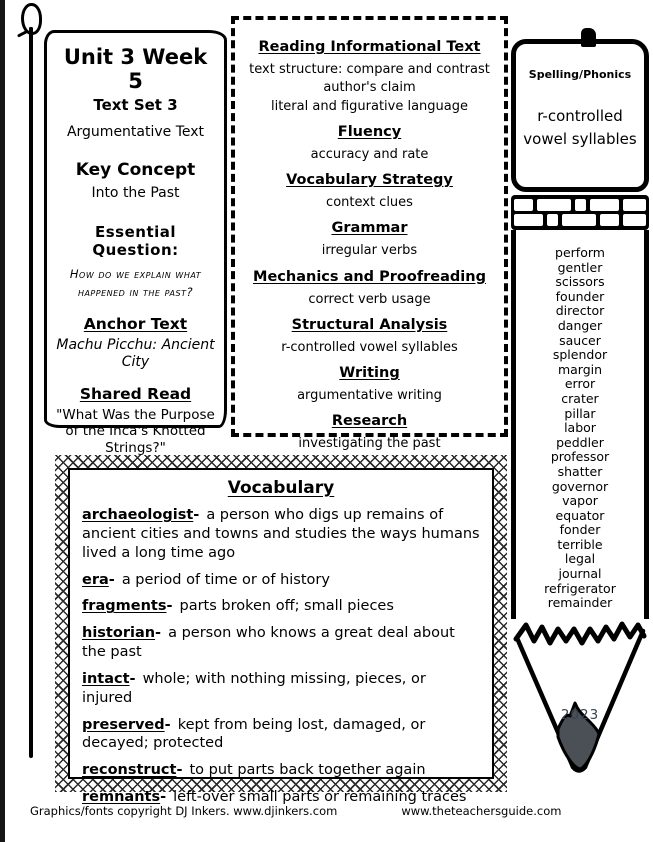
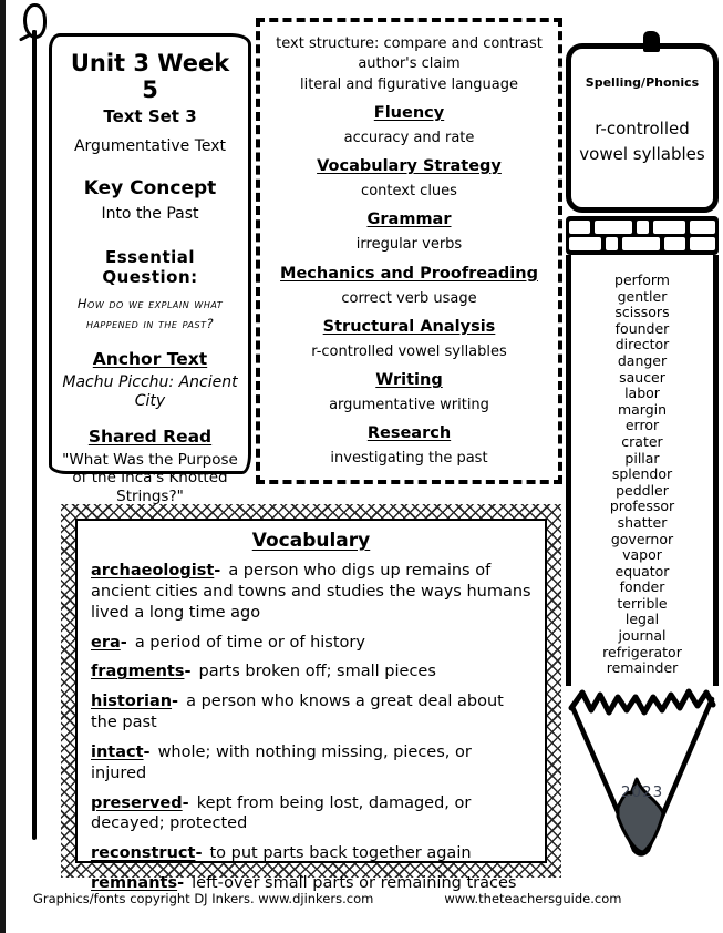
  Unit 3 Week 5
  Text Set 3
  Argumentative Text
  Key Concept
  Into the Past
  Essential Question:
  How do we explain what happened in the past?
  Anchor Text
  Machu Picchu: Ancient City
  Shared Read
  "What Was the Purpose of the Inca's Knotted Strings?"
- Reading Informational Text
  text structure: compare and contrast
  author's claim
  literal and figurative language
  Fluency
  accuracy and rate
  Vocabulary Strategy
  context clues
  Grammar
  irregular verbs
  Mechanics and Proofreading
  correct verb usage
  Structural Analysis
  r-controlled vowel syllables
  Writing
  argumentative writing
  Research
  investigating the past
  Spelling/Phonics
  r-controlled vowel syllables
  perform
  gentler
  scissors
  founder
  director
  danger
  saucer
- splendor
+ labor
  margin
  error
  crater
  pillar
- labor
+ splendor
  peddler
  professor
  shatter
  governor
  vapor
  equator
  fonder
  terrible
  legal
  journal
  refrigerator
  remainder
  2023
  Vocabulary
  archaeologist- a person who digs up remains of ancient cities and towns and studies the ways humans lived a long time ago
  era- a period of time or of history
  fragments- parts broken off; small pieces
  historian- a person who knows a great deal about the past
  intact- whole; with nothing missing, pieces, or injured
  preserved- kept from being lost, damaged, or decayed; protected
  reconstruct- to put parts back together again
  remnants- left-over small parts or remaining traces
  Graphics/fonts copyright DJ Inkers. www.djinkers.com
  www.theteachersguide.com
